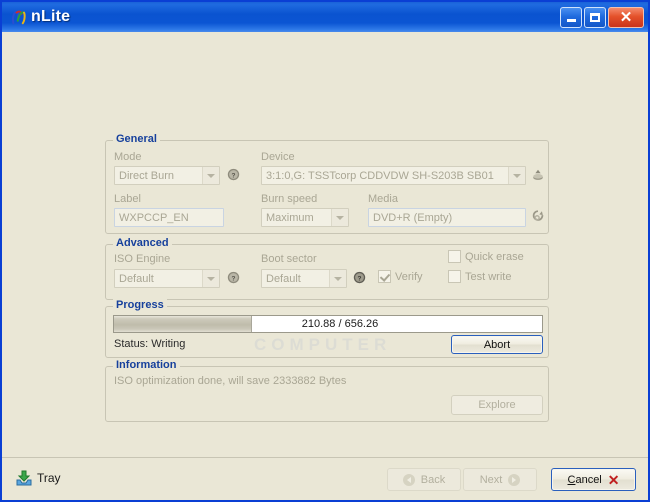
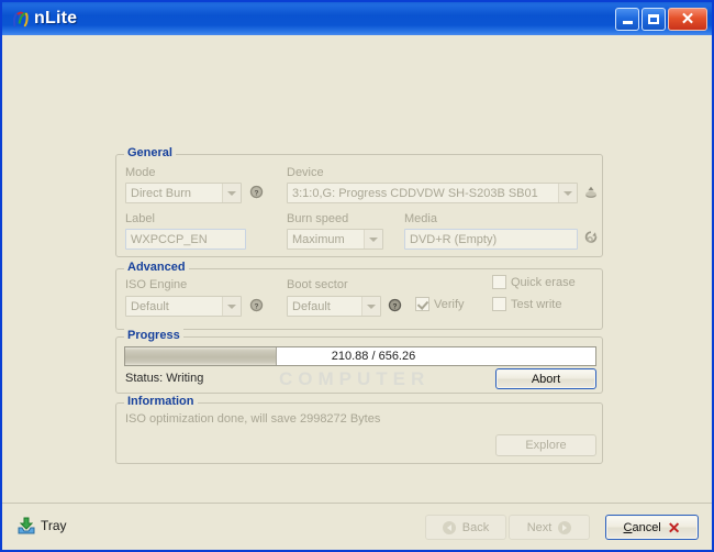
  nLite
  ✕
  General
  Mode
  Direct Burn
  Device
- 3:1:0,G: TSSTcorp CDDVDW SH-S203B SB01
+ 3:1:0,G: Progress CDDVDW SH-S203B SB01
  Label
  WXPCCP_EN
  Burn speed
  Maximum
  Media
  DVD+R (Empty)
  Advanced
  ISO Engine
  Default
  Boot sector
  Default
  Verify
  Quick erase
  Test write
  Progress
  210.88 / 656.26
  Status: Writing
  Abort
  Information
- ISO optimization done, will save 2333882 Bytes
+ ISO optimization done, will save 2998272 Bytes
  Explore
  Tray
  Back
  Next
  Cancel
  ✕
